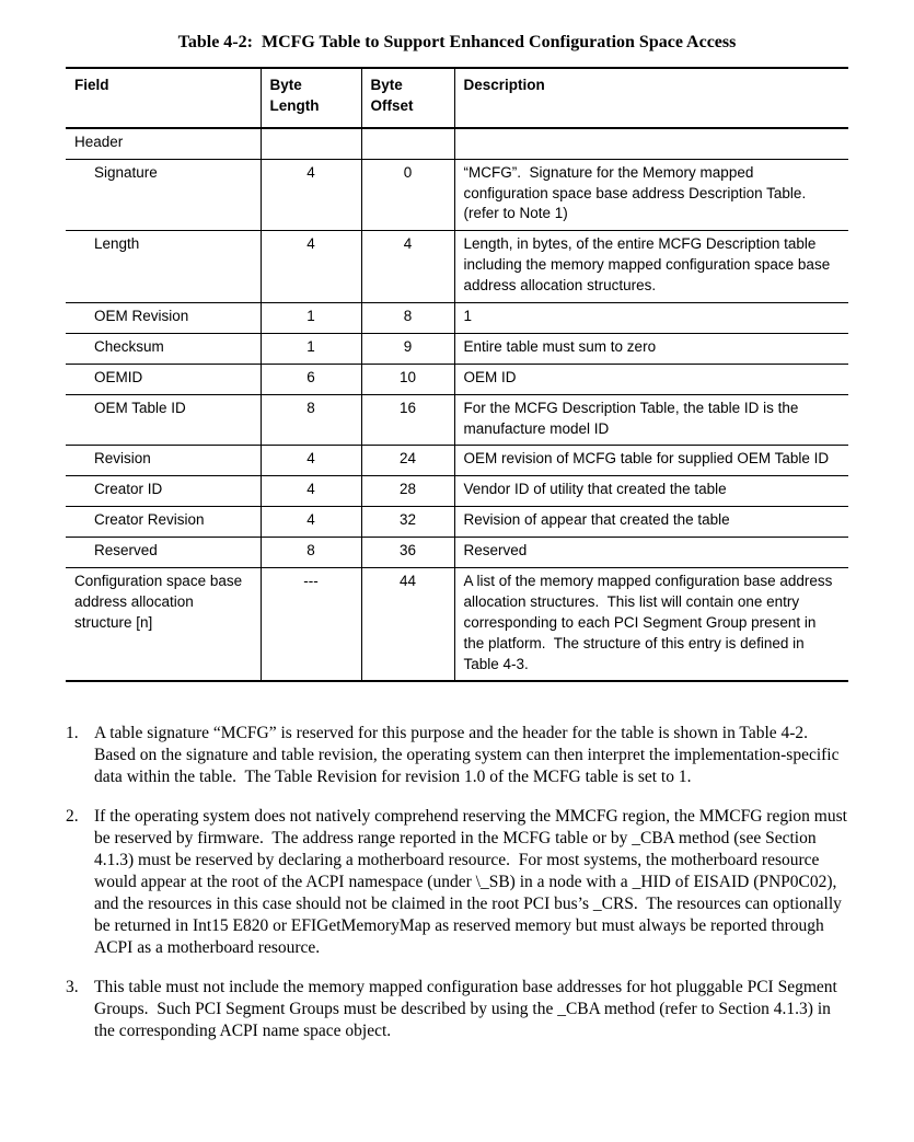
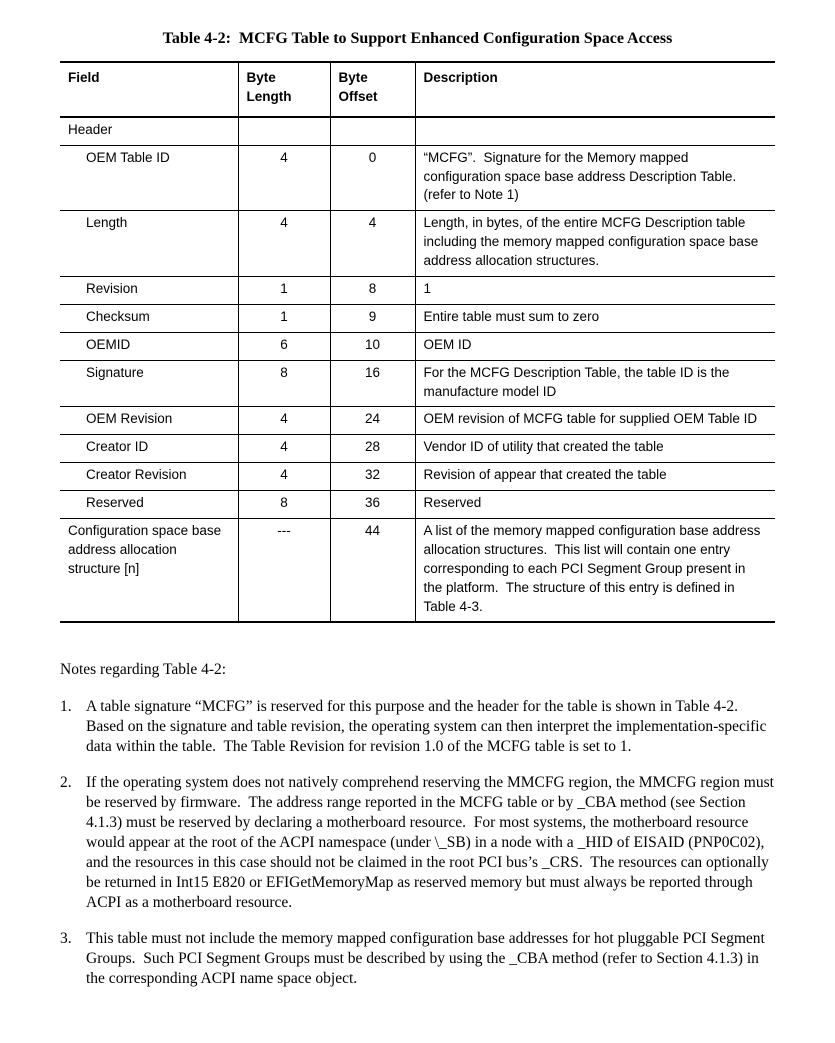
  Table 4-2: MCFG Table to Support Enhanced Configuration Space Access
  Field	Byte Length	Byte Offset	Description
  Header
- Signature	4	0	“MCFG”. Signature for the Memory mapped configuration space base address Description Table. (refer to Note 1)
+ OEM Table ID	4	0	“MCFG”. Signature for the Memory mapped configuration space base address Description Table. (refer to Note 1)
  Length	4	4	Length, in bytes, of the entire MCFG Description table including the memory mapped configuration space base address allocation structures.
- OEM Revision	1	8	1
+ Revision	1	8	1
  Checksum	1	9	Entire table must sum to zero
  OEMID	6	10	OEM ID
- OEM Table ID	8	16	For the MCFG Description Table, the table ID is the manufacture model ID
+ Signature	8	16	For the MCFG Description Table, the table ID is the manufacture model ID
- Revision	4	24	OEM revision of MCFG table for supplied OEM Table ID
+ OEM Revision	4	24	OEM revision of MCFG table for supplied OEM Table ID
  Creator ID	4	28	Vendor ID of utility that created the table
  Creator Revision	4	32	Revision of appear that created the table
  Reserved	8	36	Reserved
  Configuration space base address allocation structure [n]	---	44	A list of the memory mapped configuration base address allocation structures. This list will contain one entry corresponding to each PCI Segment Group present in the platform. The structure of this entry is defined in Table 4-3.
+ Notes regarding Table 4-2:
  1.
  A table signature “MCFG” is reserved for this purpose and the header for the table is shown in Table 4-2. Based on the signature and table revision, the operating system can then interpret the implementation-specific data within the table. The Table Revision for revision 1.0 of the MCFG table is set to 1.
  2.
  If the operating system does not natively comprehend reserving the MMCFG region, the MMCFG region must be reserved by firmware. The address range reported in the MCFG table or by _CBA method (see Section 4.1.3) must be reserved by declaring a motherboard resource. For most systems, the motherboard resource would appear at the root of the ACPI namespace (under \_SB) in a node with a _HID of EISAID (PNP0C02), and the resources in this case should not be claimed in the root PCI bus’s _CRS. The resources can optionally be returned in Int15 E820 or EFIGetMemoryMap as reserved memory but must always be reported through ACPI as a motherboard resource.
  3.
  This table must not include the memory mapped configuration base addresses for hot pluggable PCI Segment Groups. Such PCI Segment Groups must be described by using the _CBA method (refer to Section 4.1.3) in the corresponding ACPI name space object.
